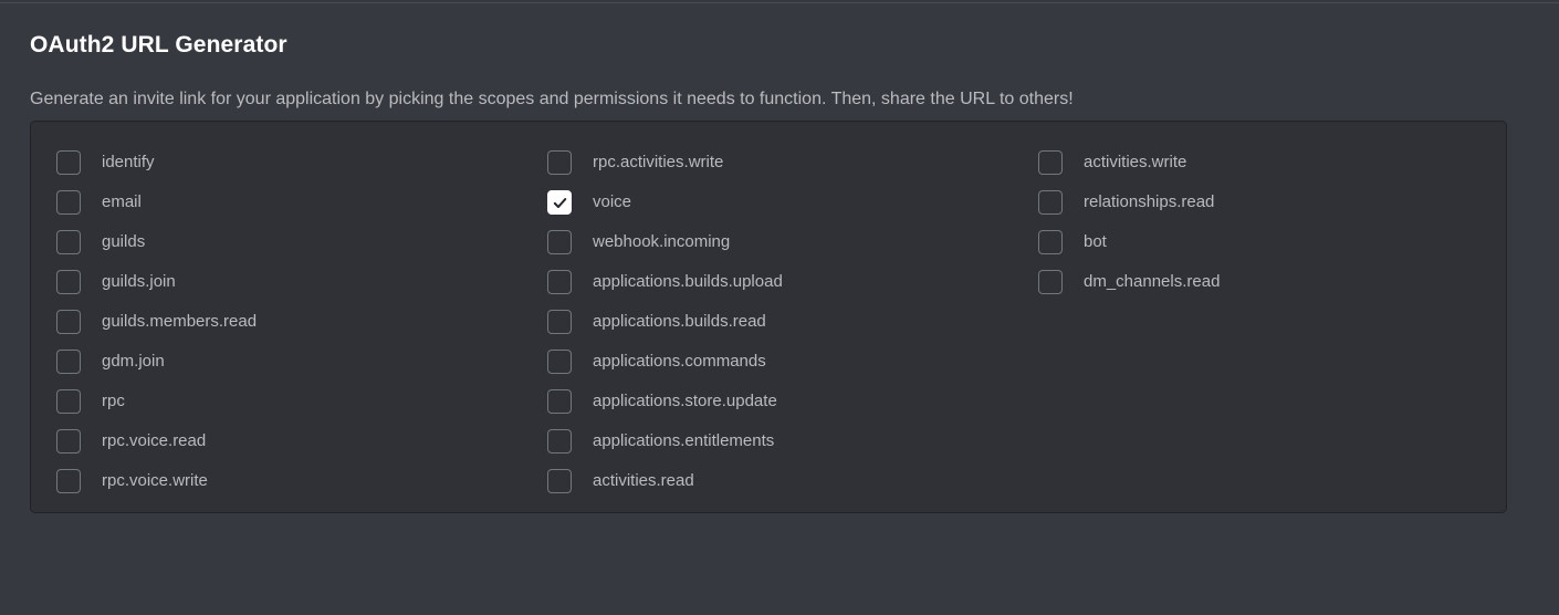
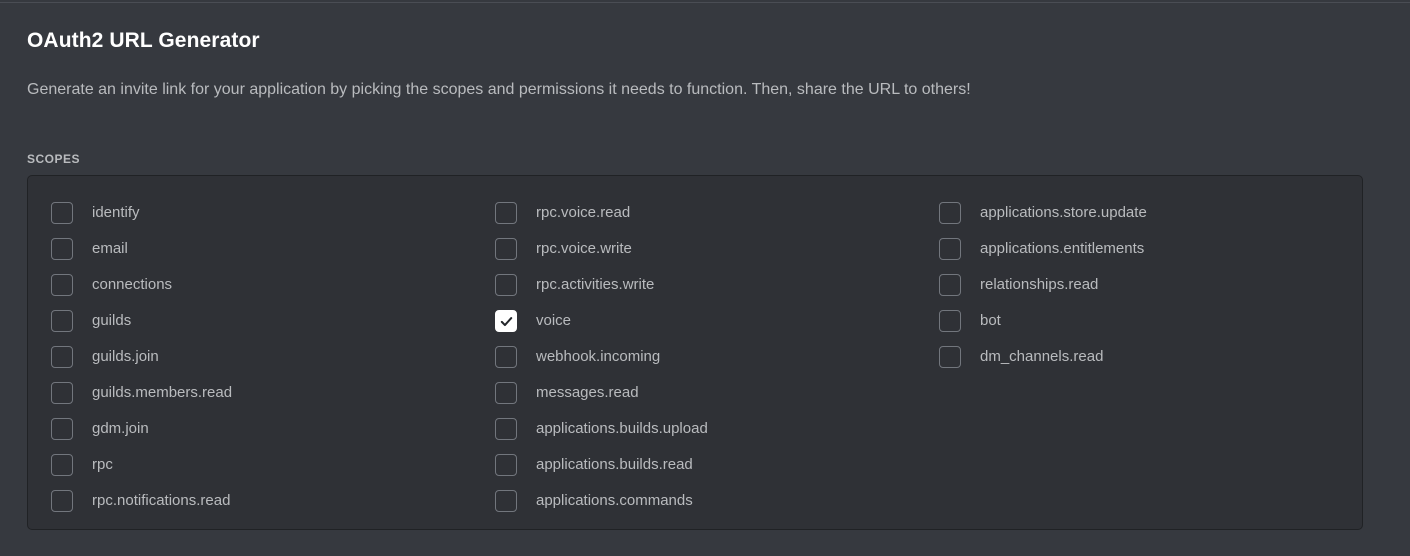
  OAuth2 URL Generator
  Generate an invite link for your application by picking the scopes and permissions it needs to function. Then, share the URL to others!
+ SCOPES
  identify
  email
+ connections
  guilds
  guilds.join
  guilds.members.read
  gdm.join
  rpc
+ rpc.notifications.read
  rpc.voice.read
  rpc.voice.write
  rpc.activities.write
  voice
  webhook.incoming
+ messages.read
  applications.builds.upload
  applications.builds.read
  applications.commands
  applications.store.update
  applications.entitlements
- activities.read
- activities.write
  relationships.read
  bot
  dm_channels.read
